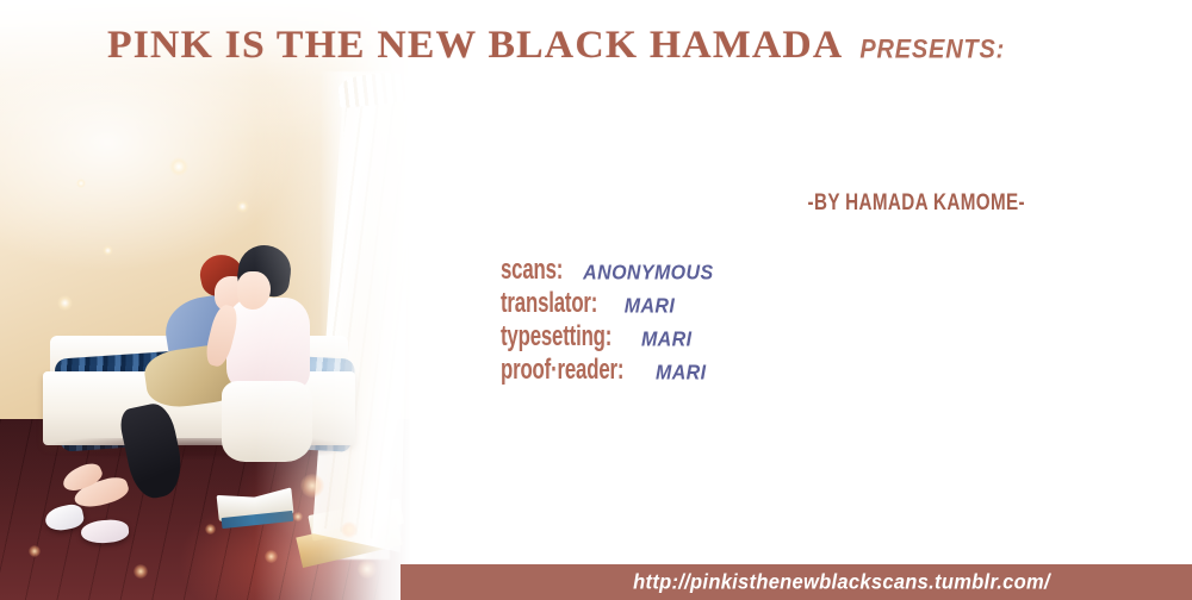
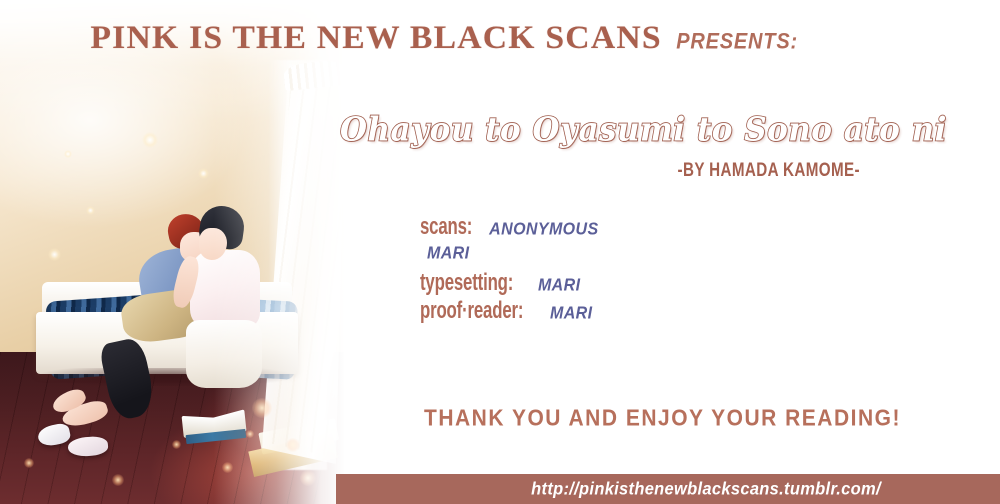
- PINK IS THE NEW BLACK HAMADA
+ PINK IS THE NEW BLACK SCANS
  PRESENTS:
+ Ohayou to Oyasumi to Sono ato ni
  -BY HAMADA KAMOME-
  scans:
  ANONYMOUS
- translator:
  MARI
  typesetting:
  MARI
  proof·reader:
  MARI
+ THANK YOU AND ENJOY YOUR READING!
  http://pinkisthenewblackscans.tumblr.com/
